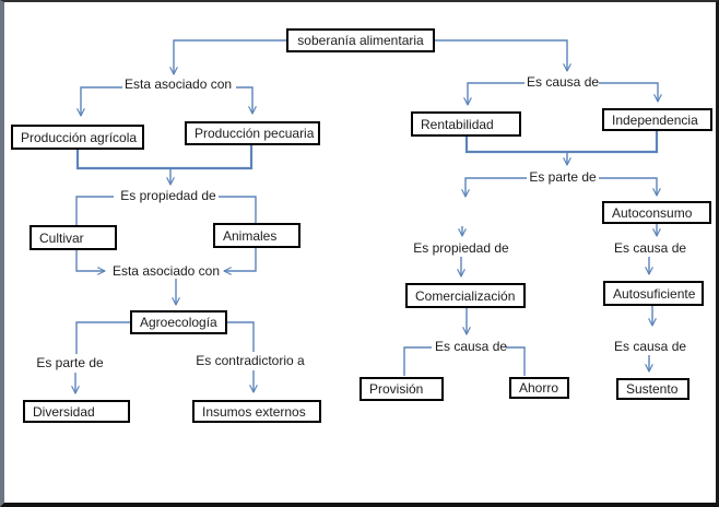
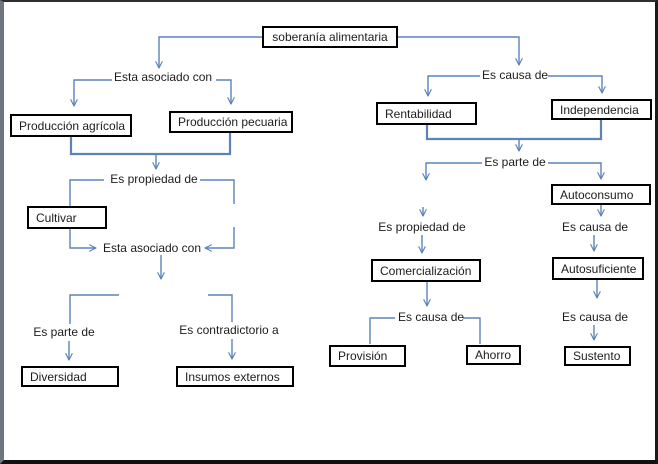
  soberanía alimentaria
  Producción agrícola
  Producción pecuaria
  Cultivar
- Animales
- Agroecología
  Diversidad
  Insumos externos
  Rentabilidad
  Independencia
  Autoconsumo
  Comercialización
  Autosuficiente
  Provisión
  Ahorro
  Sustento
  Esta asociado con
  Es propiedad de
  Esta asociado con
  Es parte de
  Es contradictorio a
  Es causa de
  Es parte de
  Es propiedad de
  Es causa de
  Es causa de
  Es causa de
